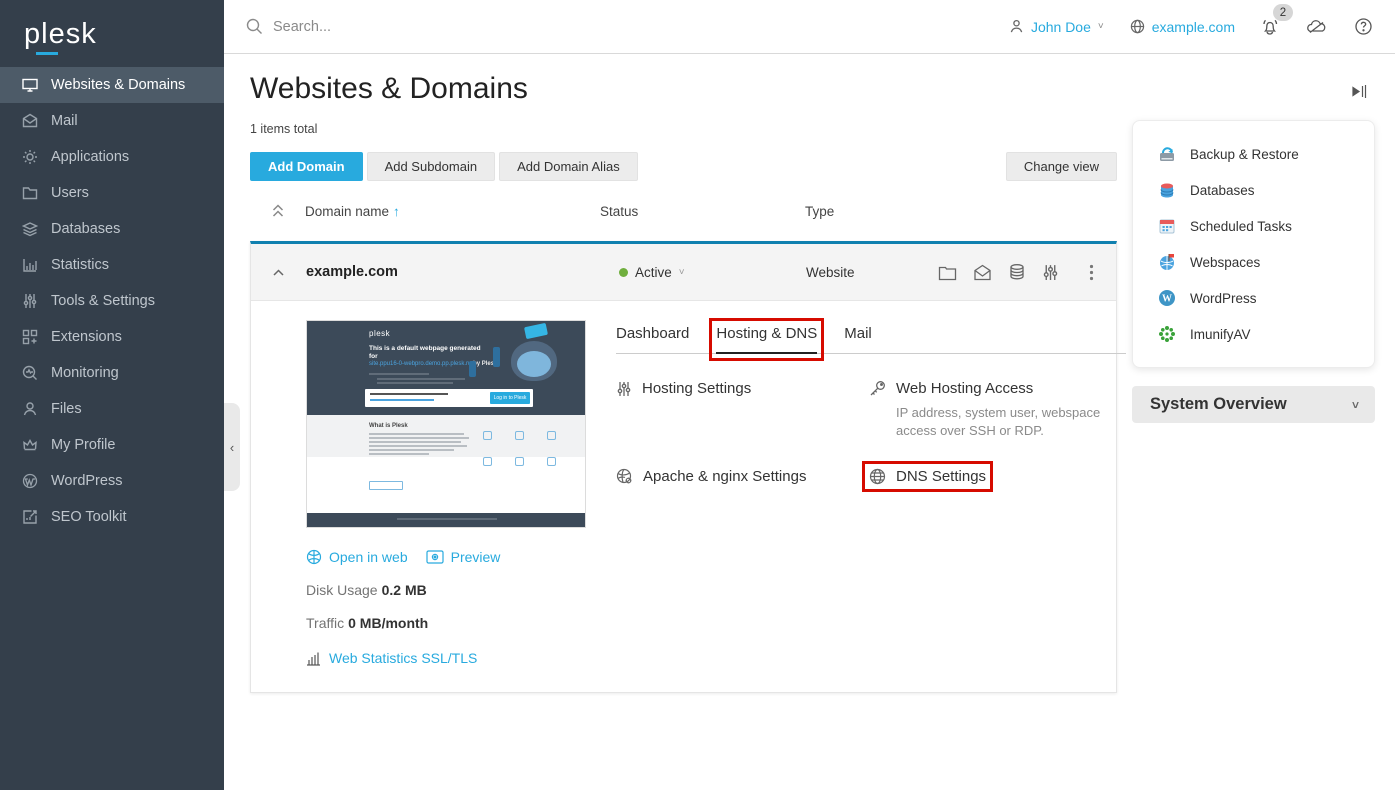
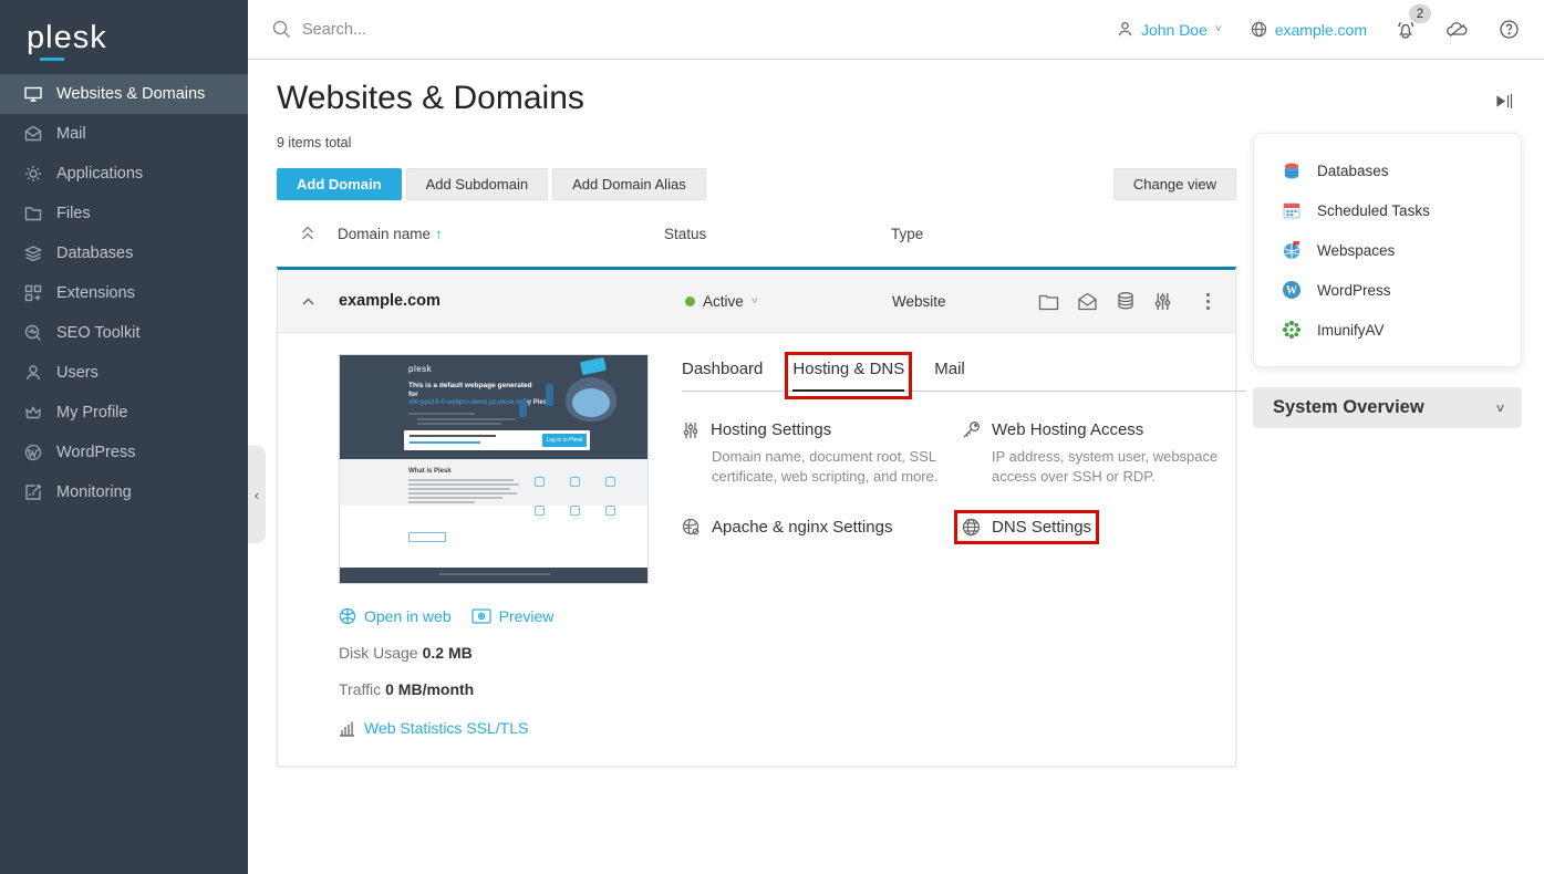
  plesk
  Websites & Domains
  Mail
  Applications
- Users
+ Files
  Databases
- Statistics
- Tools & Settings
  Extensions
- Monitoring
+ SEO Toolkit
- Files
+ Users
  My Profile
  WordPress
- SEO Toolkit
+ Monitoring
  ‹
  Search...
  John Doe
  ˅
  example.com
  2
  Websites & Domains
- 1 items total
+ 9 items total
  Add Domain
  Add Subdomain
  Add Domain Alias
  Change view
  Domain name ↑
  Status
  Type
  example.com
  Active
  ˅
  Website
  plesk
  Open in web
  Preview
  Disk Usage 0.2 MB
  Traffic 0 MB/month
  Web Statistics SSL/TLS
  Dashboard
  Hosting & DNS
  Mail
  Hosting Settings
+ Domain name, document root, SSL certificate, web scripting, and more.
  Web Hosting Access
  IP address, system user, webspace access over SSH or RDP.
  Apache & nginx Settings
  DNS Settings
- Backup & Restore
  Databases
  Scheduled Tasks
  Webspaces
  W
  WordPress
  ImunifyAV
  System Overview
  ˅
